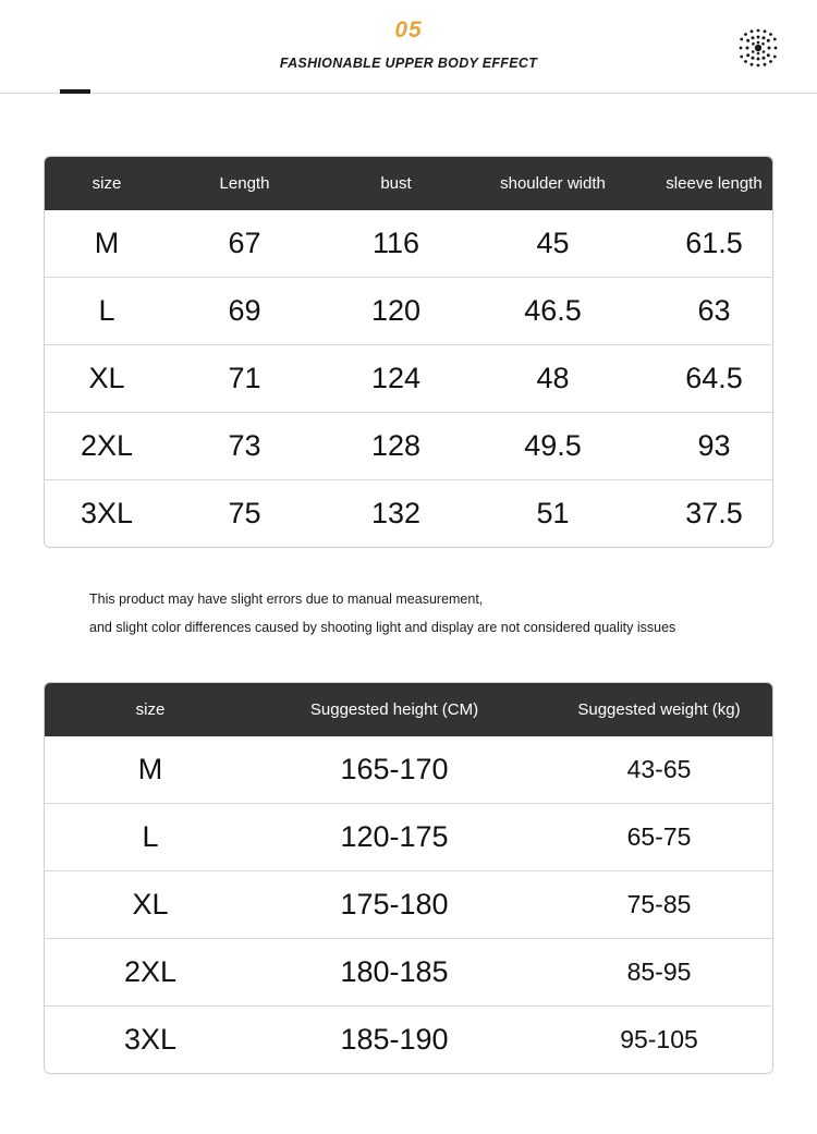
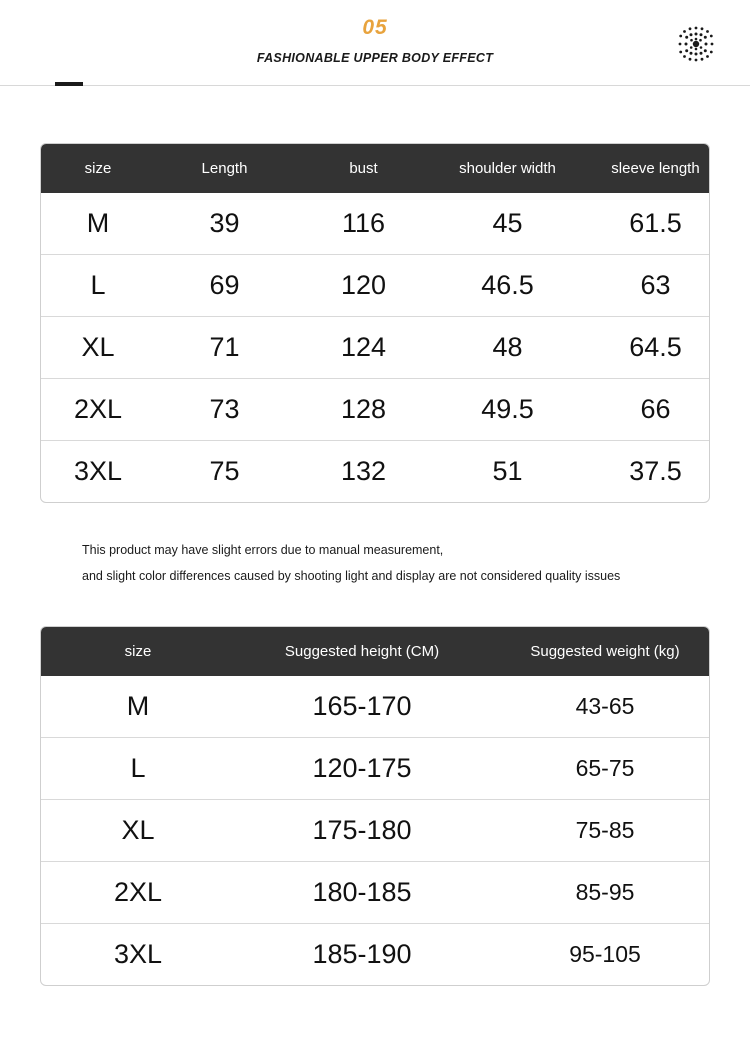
  05
  FASHIONABLE UPPER BODY EFFECT
  size	Length	bust	shoulder width	sleeve length
- M	67	116	45	61.5
+ M	39	116	45	61.5
  L	69	120	46.5	63
  XL	71	124	48	64.5
- 2XL	73	128	49.5	93
+ 2XL	73	128	49.5	66
  3XL	75	132	51	37.5
  This product may have slight errors due to manual measurement,
  and slight color differences caused by shooting light and display are not considered quality issues
  size	Suggested height (CM)	Suggested weight (kg)
  M	165-170	43-65
  L	120-175	65-75
  XL	175-180	75-85
  2XL	180-185	85-95
  3XL	185-190	95-105
